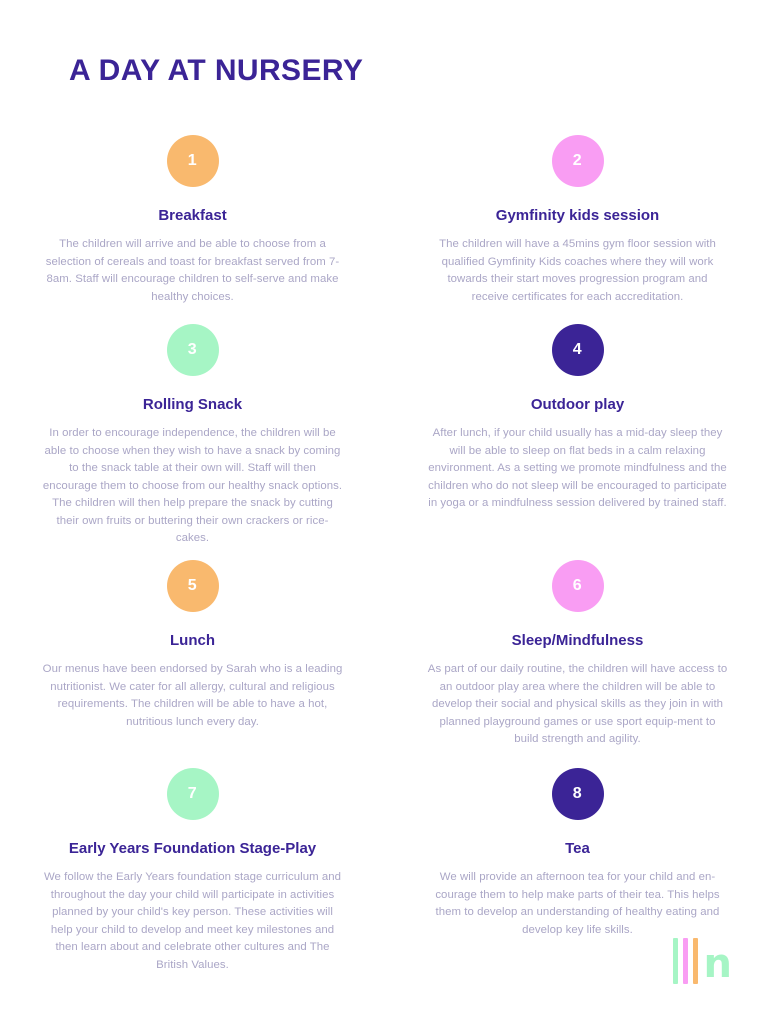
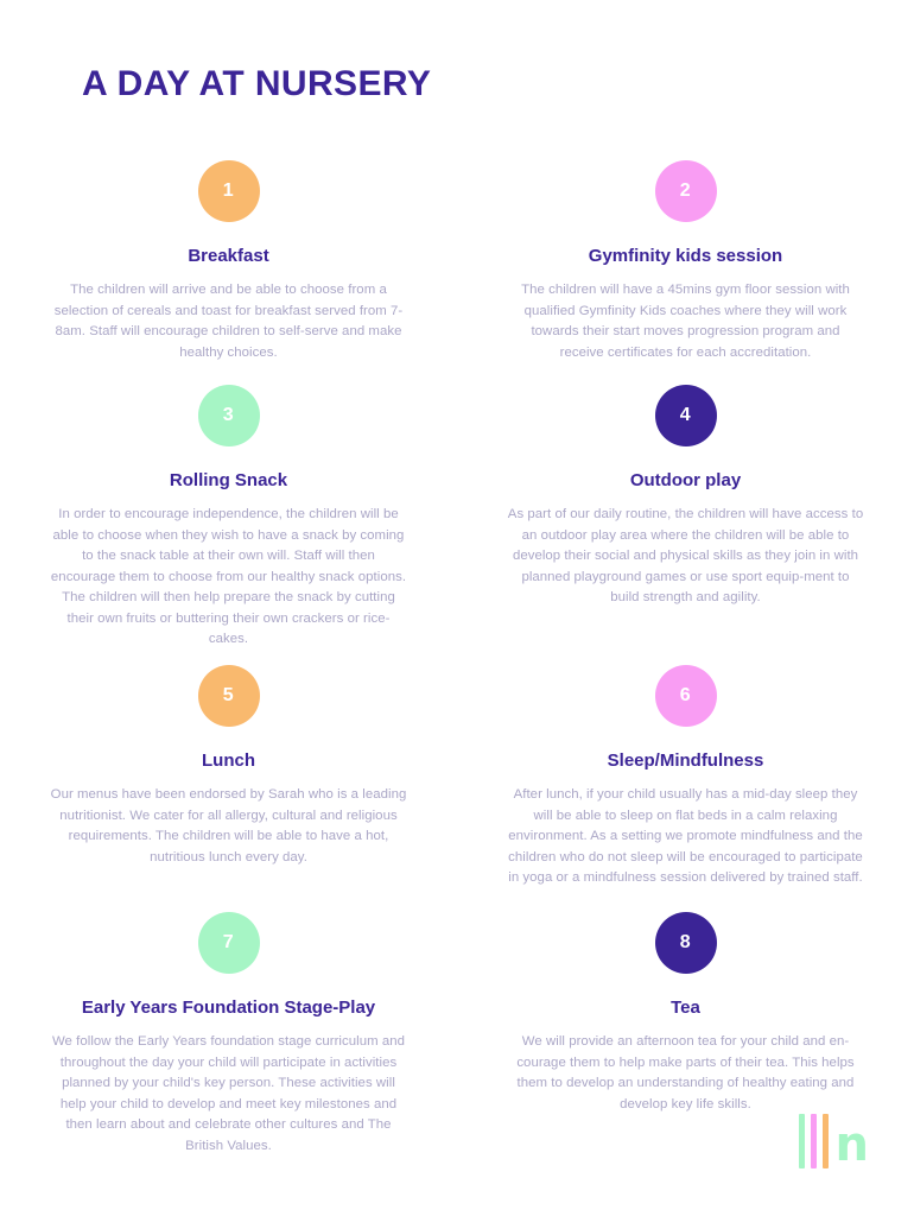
  A DAY AT NURSERY
  1
  Breakfast
  The children will arrive and be able to choose from a selection of cereals and toast for breakfast served from 7-8am. Staff will encourage children to self-serve and make healthy choices.
  2
  Gymfinity kids session
  The children will have a 45mins gym floor session with qualified Gymfinity Kids coaches where they will work towards their start moves progression program and receive certificates for each accreditation.
  3
  Rolling Snack
  In order to encourage independence, the children will be able to choose when they wish to have a snack by coming to the snack table at their own will. Staff will then encourage them to choose from our healthy snack options. The children will then help prepare the snack by cutting their own fruits or buttering their own crackers or rice-cakes.
  4
  Outdoor play
- After lunch, if your child usually has a mid-day sleep they will be able to sleep on flat beds in a calm relaxing environment. As a setting we promote mindfulness and the children who do not sleep will be encouraged to participate in yoga or a mindfulness session delivered by trained staff.
+ As part of our daily routine, the children will have access to an outdoor play area where the children will be able to develop their social and physical skills as they join in with planned playground games or use sport equip-ment to build strength and agility.
  5
  Lunch
  Our menus have been endorsed by Sarah who is a leading nutritionist. We cater for all allergy, cultural and religious requirements. The children will be able to have a hot, nutritious lunch every day.
  6
  Sleep/Mindfulness
- As part of our daily routine, the children will have access to an outdoor play area where the children will be able to develop their social and physical skills as they join in with planned playground games or use sport equip-ment to build strength and agility.
+ After lunch, if your child usually has a mid-day sleep they will be able to sleep on flat beds in a calm relaxing environment. As a setting we promote mindfulness and the children who do not sleep will be encouraged to participate in yoga or a mindfulness session delivered by trained staff.
  7
  Early Years Foundation Stage-Play
  We follow the Early Years foundation stage curriculum and throughout the day your child will participate in activities planned by your child's key person. These activities will help your child to develop and meet key milestones and then learn about and celebrate other cultures and The British Values.
  8
  Tea
  We will provide an afternoon tea for your child and en-courage them to help make parts of their tea. This helps them to develop an understanding of healthy eating and develop key life skills.
  n
